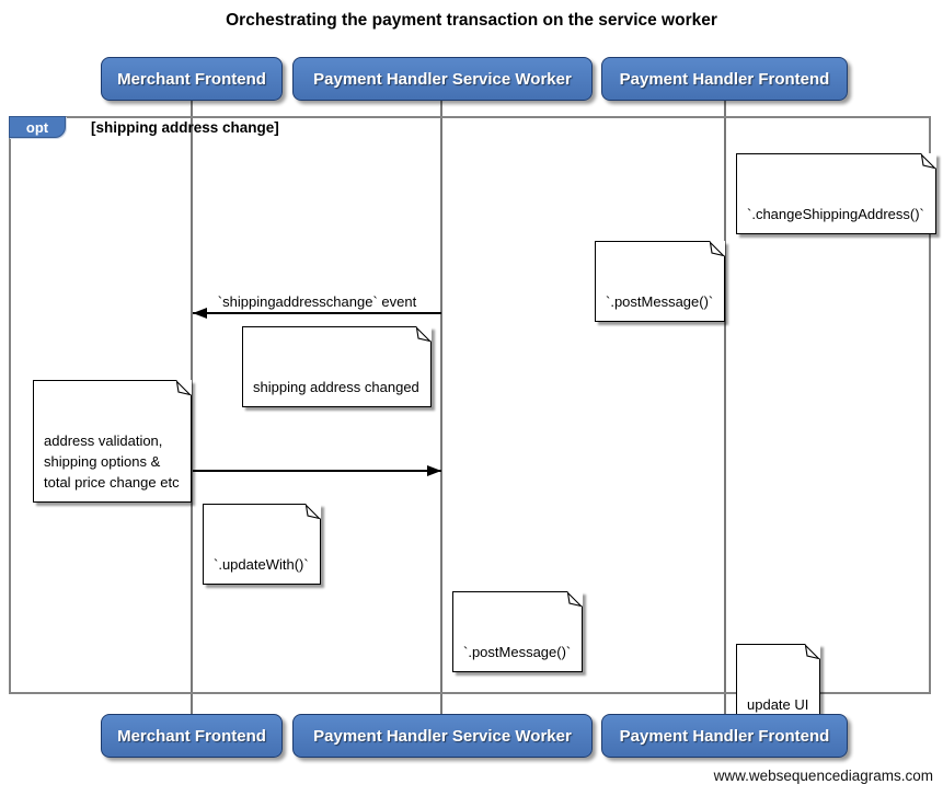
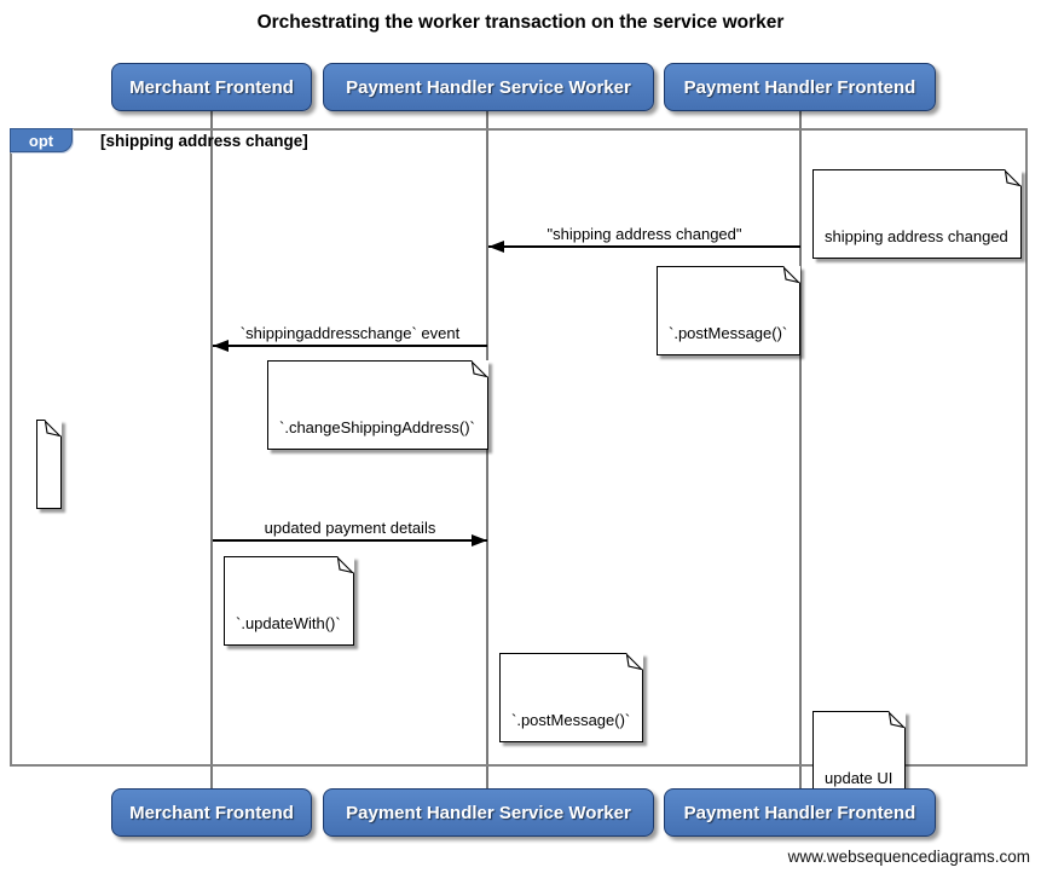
- Orchestrating the payment transaction on the service worker
+ Orchestrating the worker transaction on the service worker
  opt
  [shipping address change]
  Merchant Frontend
  Payment Handler Service Worker
  Payment Handler Frontend
  Merchant Frontend
  Payment Handler Service Worker
  Payment Handler Frontend
+ "shipping address changed"
  `shippingaddresschange` event
+ updated payment details
- `.changeShippingAddress()`
+ shipping address changed
  `.postMessage()`
- shipping address changed
+ `.changeShippingAddress()`
- address validation,
- shipping options &
- total price change etc
  `.updateWith()`
  `.postMessage()`
  update UI
  www.websequencediagrams.com
